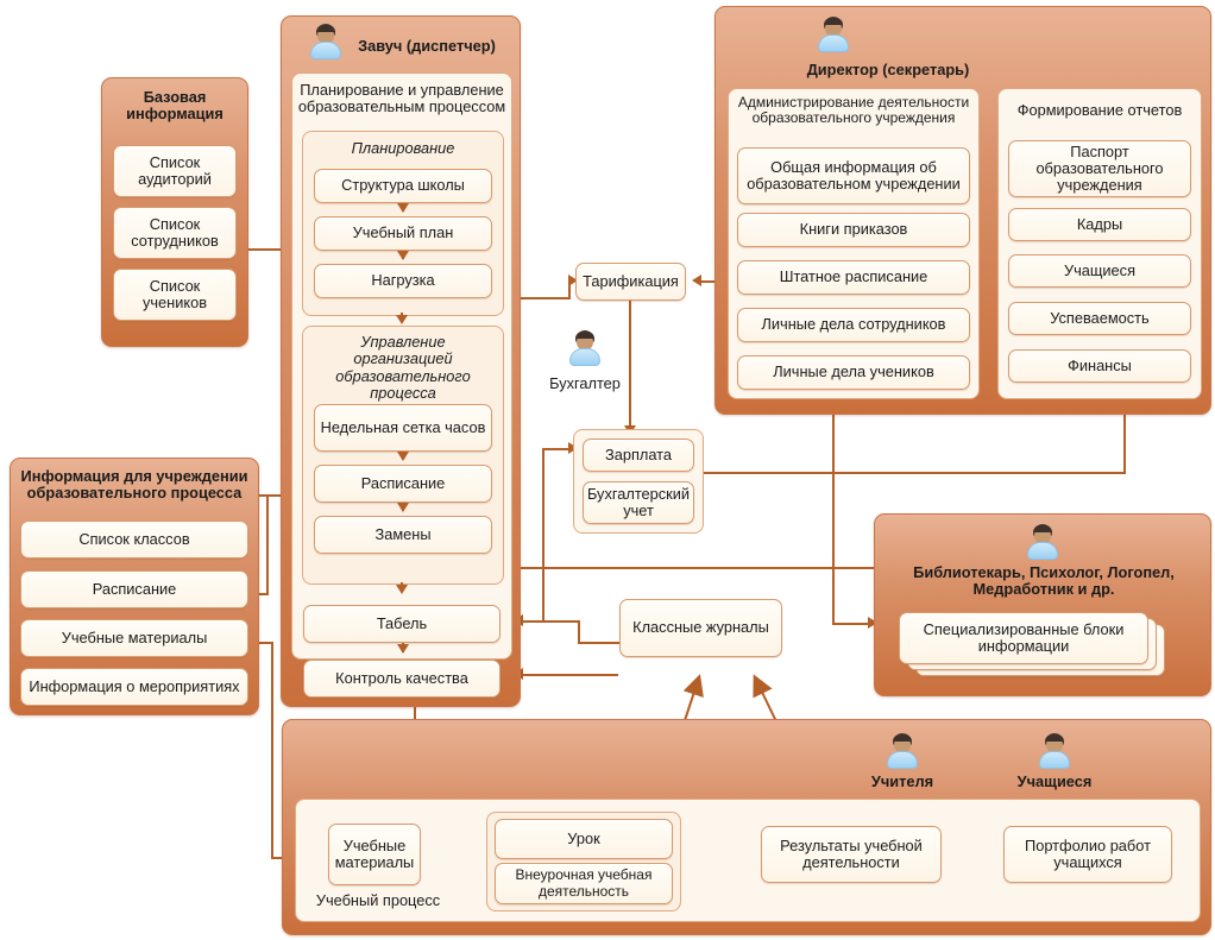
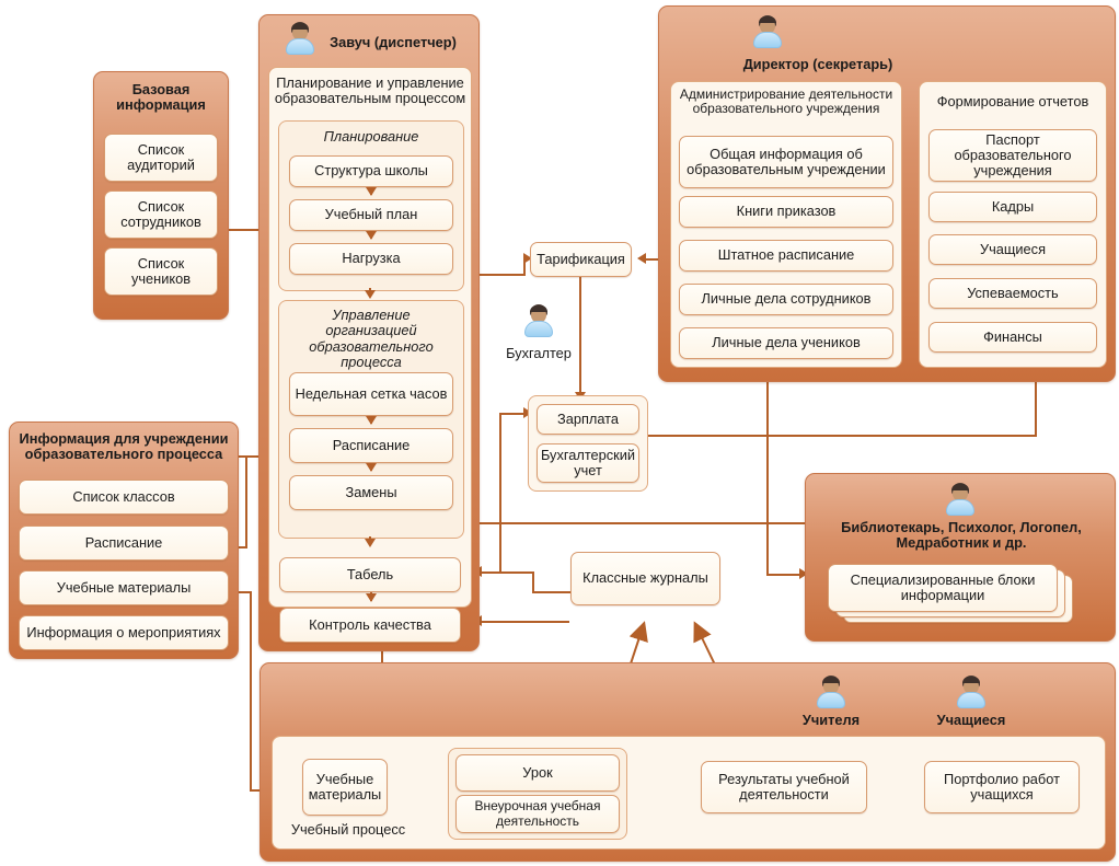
  Базовая информация
  Список аудиторий
  Список сотрудников
  Список учеников
  Информация для учреждении образовательного процесса
  Список классов
  Расписание
  Учебные материалы
  Информация о мероприятиях
  Завуч (диспетчер)
  Планирование и управление образовательным процессом
  Планирование
  Структура школы
  Учебный план
  Нагрузка
  Управление организацией образовательного процесса
  Недельная сетка часов
  Расписание
  Замены
  Табель
  Контроль качества
  Тарификация
  Бухгалтер
  Зарплата
  Бухгалтерский учет
  Классные журналы
  Директор (секретарь)
  Администрирование деятельности образовательного учреждения
- Общая информация об образовательном учреждении
+ Общая информация об образовательным учреждении
  Книги приказов
  Штатное расписание
  Личные дела сотрудников
  Личные дела учеников
  Формирование отчетов
  Паспорт образовательного учреждения
  Кадры
  Учащиеся
  Успеваемость
  Финансы
  Библиотекарь, Психолог, Логопел, Медработник и др.
  Специализированные блоки информации
  Учителя
  Учащиеся
  Учебные материалы
  Учебный процесс
  Урок
  Внеурочная учебная деятельность
  Результаты учебной деятельности
  Портфолио работ учащихся
